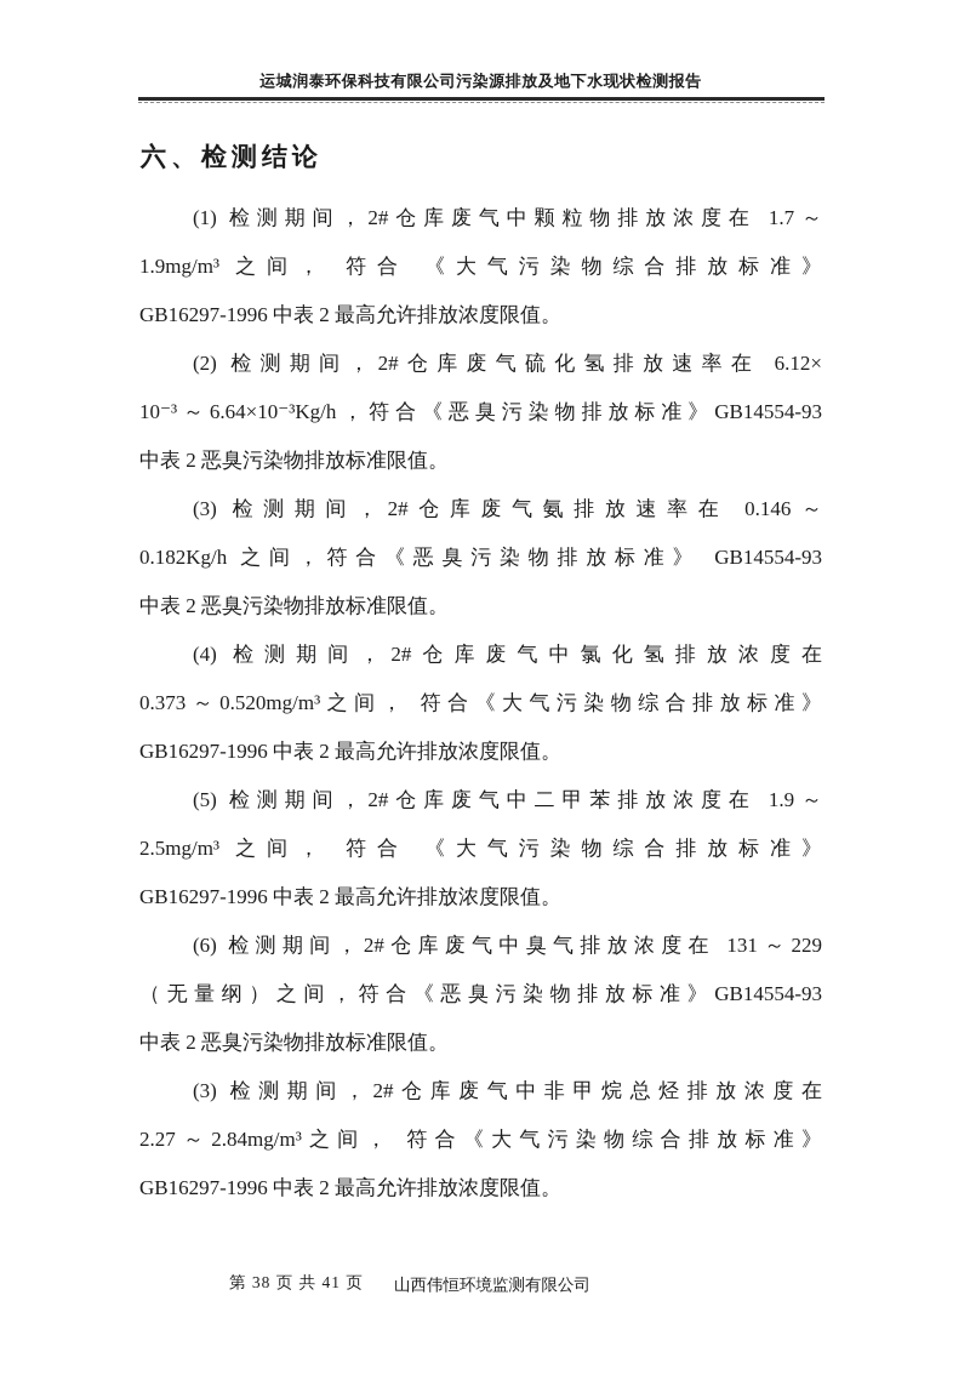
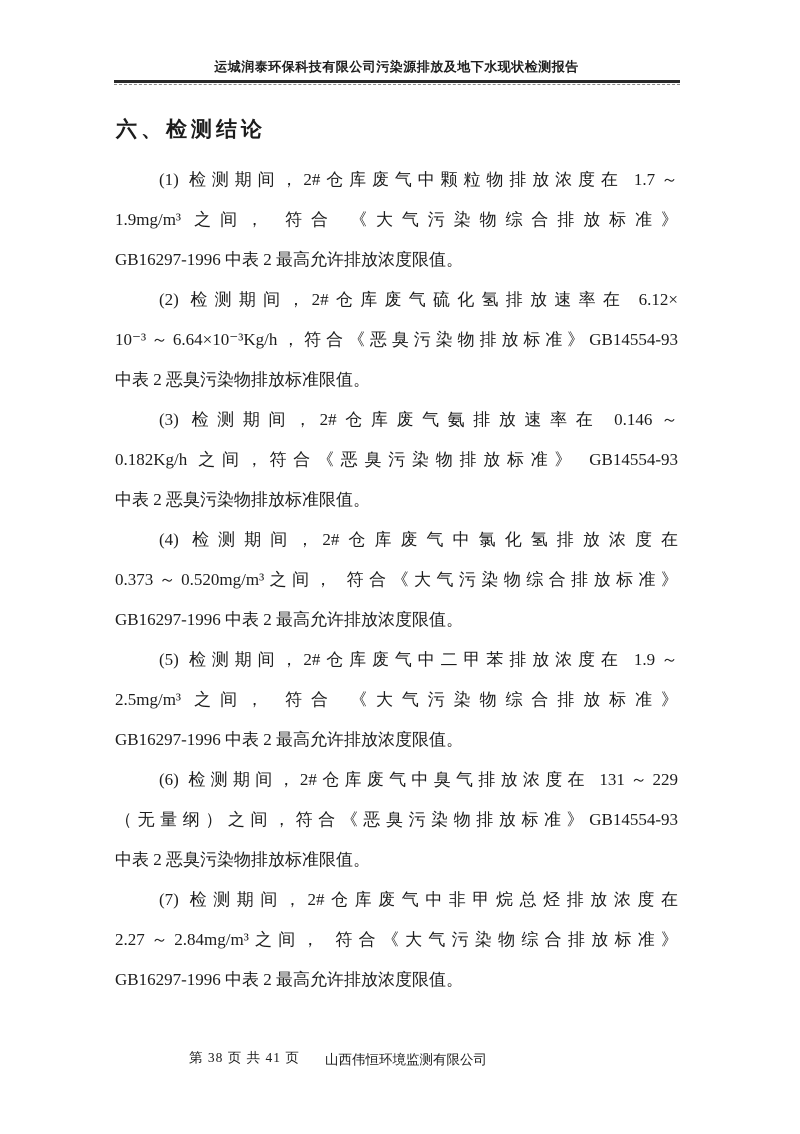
  运城润泰环保科技有限公司污染源排放及地下水现状检测报告
  六、检测结论
  (1) 检测期间，2#仓库废气中颗粒物排放浓度在 1.7～
  1.9mg/m³ 之间， 符合 《大气污染物综合排放标准》
  GB16297-1996 中表 2 最高允许排放浓度限值。
  (2) 检测期间，2#仓库废气硫化氢排放速率在 6.12×
  10⁻³～6.64×10⁻³Kg/h，符合《恶臭污染物排放标准》GB14554-93
  中表 2 恶臭污染物排放标准限值。
  (3) 检测期间，2#仓库废气氨排放速率在 0.146～
  0.182Kg/h 之间，符合《恶臭污染物排放标准》 GB14554-93
  中表 2 恶臭污染物排放标准限值。
  (4) 检测期间，2#仓库废气中氯化氢排放浓度在
  0.373～0.520mg/m³之间， 符合《大气污染物综合排放标准》
  GB16297-1996 中表 2 最高允许排放浓度限值。
  (5) 检测期间，2#仓库废气中二甲苯排放浓度在 1.9～
  2.5mg/m³ 之间， 符合 《大气污染物综合排放标准》
  GB16297-1996 中表 2 最高允许排放浓度限值。
  (6) 检测期间，2#仓库废气中臭气排放浓度在 131～229
  （无量纲）之间，符合《恶臭污染物排放标准》GB14554-93
  中表 2 恶臭污染物排放标准限值。
- (3) 检测期间，2#仓库废气中非甲烷总烃排放浓度在
+ (7) 检测期间，2#仓库废气中非甲烷总烃排放浓度在
  2.27～2.84mg/m³之间， 符合《大气污染物综合排放标准》
  GB16297-1996 中表 2 最高允许排放浓度限值。
  第 38 页 共 41 页
  山西伟恒环境监测有限公司
